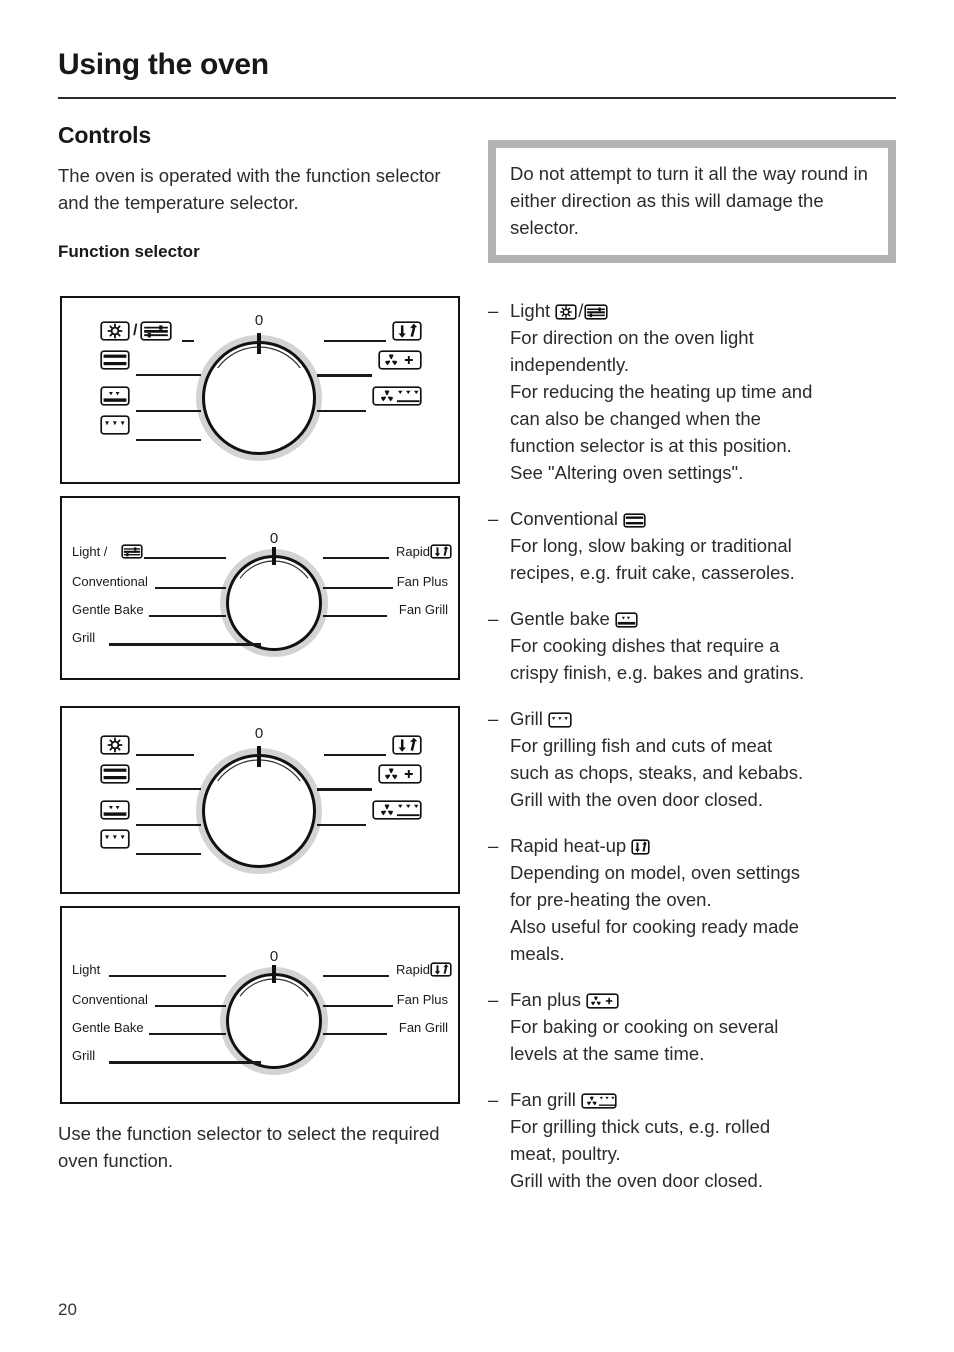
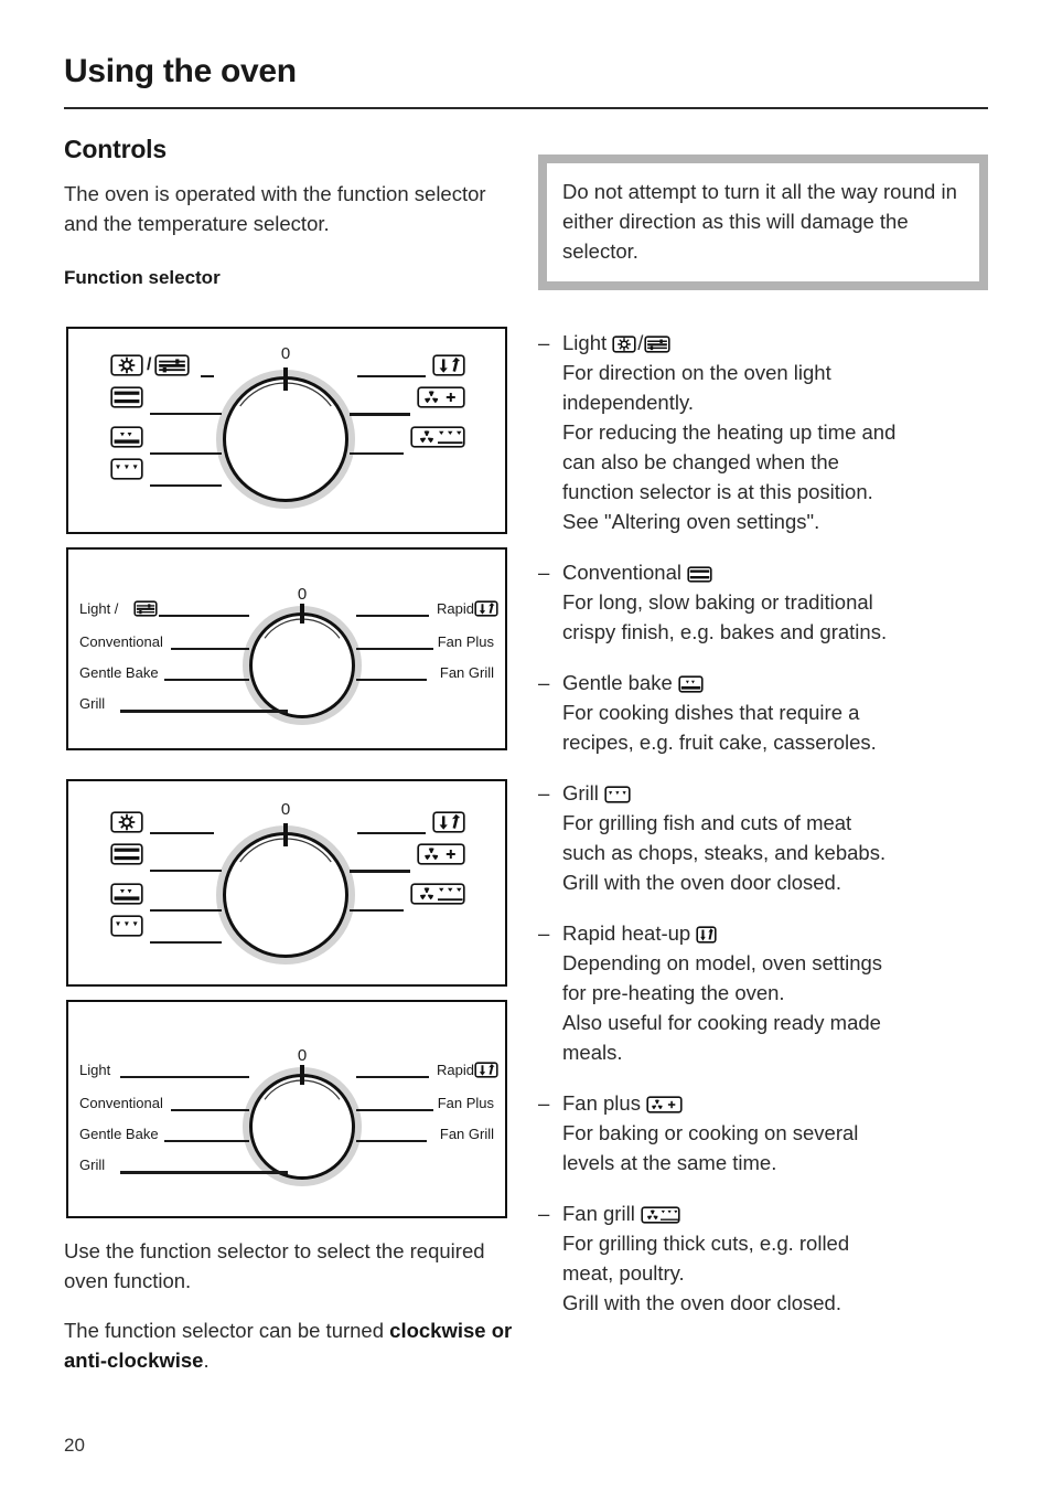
  Using the oven
  Controls
  The oven is operated with the function selector and the temperature selector.
  Function selector
  Do not attempt to turn it all the way round in either direction as this will damage the selector.
  0
  /
  0
  Light /
  Conventional
  Gentle Bake
  Grill
  Rapid
  Fan Plus
  Fan Grill
  0
  0
  Light
  Conventional
  Gentle Bake
  Grill
  Rapid
  Fan Plus
  Fan Grill
  –
  Light /
  For direction on the oven light
  independently.
  For reducing the heating up time and
  can also be changed when the
  function selector is at this position.
  See "Altering oven settings".
  –
  Conventional
  For long, slow baking or traditional
- recipes, e.g. fruit cake, casseroles.
+ crispy finish, e.g. bakes and gratins.
  –
  Gentle bake
  For cooking dishes that require a
- crispy finish, e.g. bakes and gratins.
+ recipes, e.g. fruit cake, casseroles.
  –
  Grill
  For grilling fish and cuts of meat
  such as chops, steaks, and kebabs.
  Grill with the oven door closed.
  –
  Rapid heat-up
  Depending on model, oven settings
  for pre-heating the oven.
  Also useful for cooking ready made
  meals.
  –
  Fan plus
  For baking or cooking on several
  levels at the same time.
  –
  Fan grill
  For grilling thick cuts, e.g. rolled
  meat, poultry.
  Grill with the oven door closed.
  Use the function selector to select the required oven function.
+ The function selector can be turned clockwise or anti-clockwise.
  20
